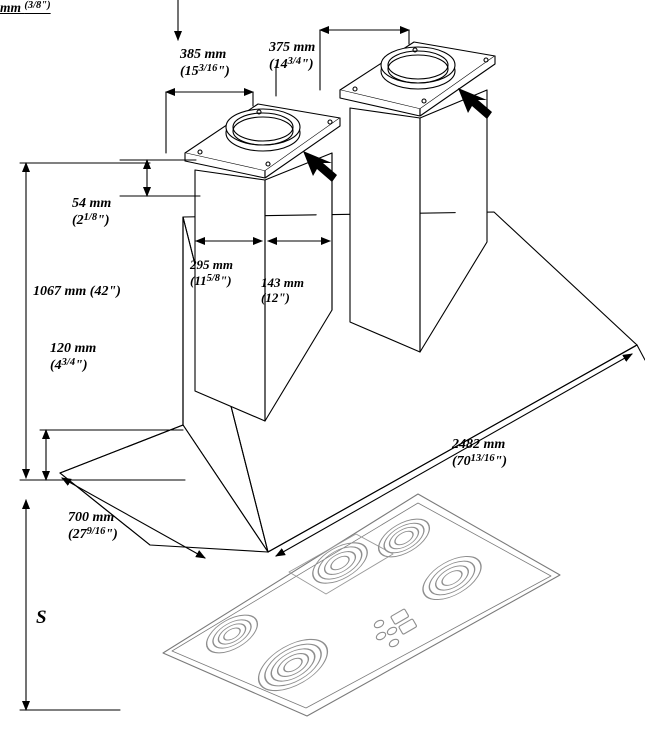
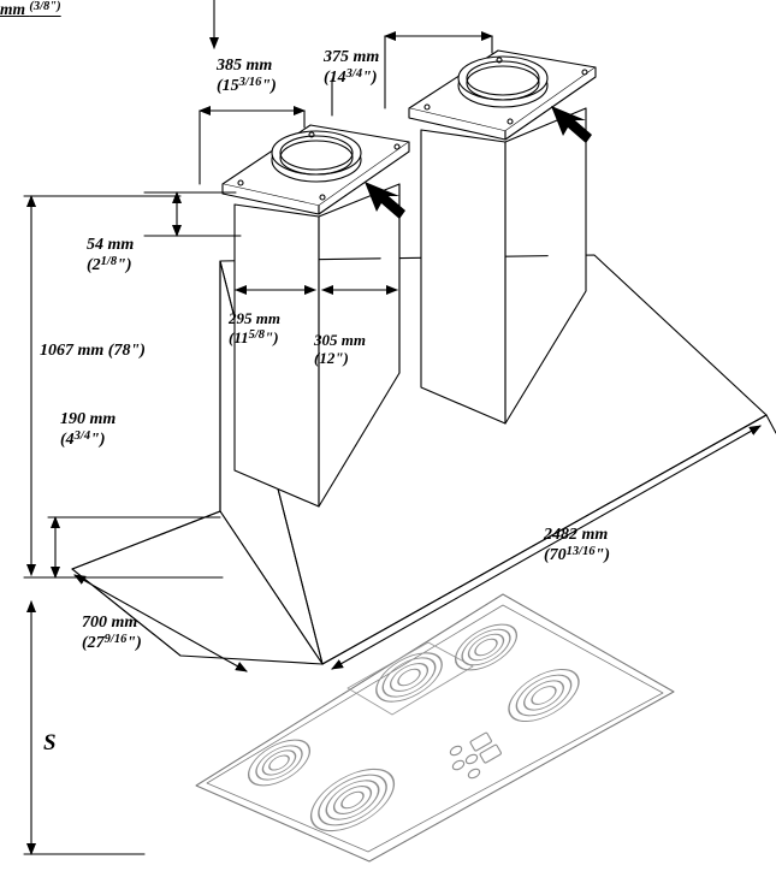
  mm (3/8")
  385 mm
  (153/16")
  375 mm
  (143/4")
  54 mm
  (21/8")
- 1067 mm (42")
+ 1067 mm (78")
- 120 mm
+ 190 mm
  (43/4")
  295 mm
  (115/8")
- 143 mm
+ 305 mm
  (12")
  2482 mm
  (7013/16")
  700 mm
  (279/16")
  S
